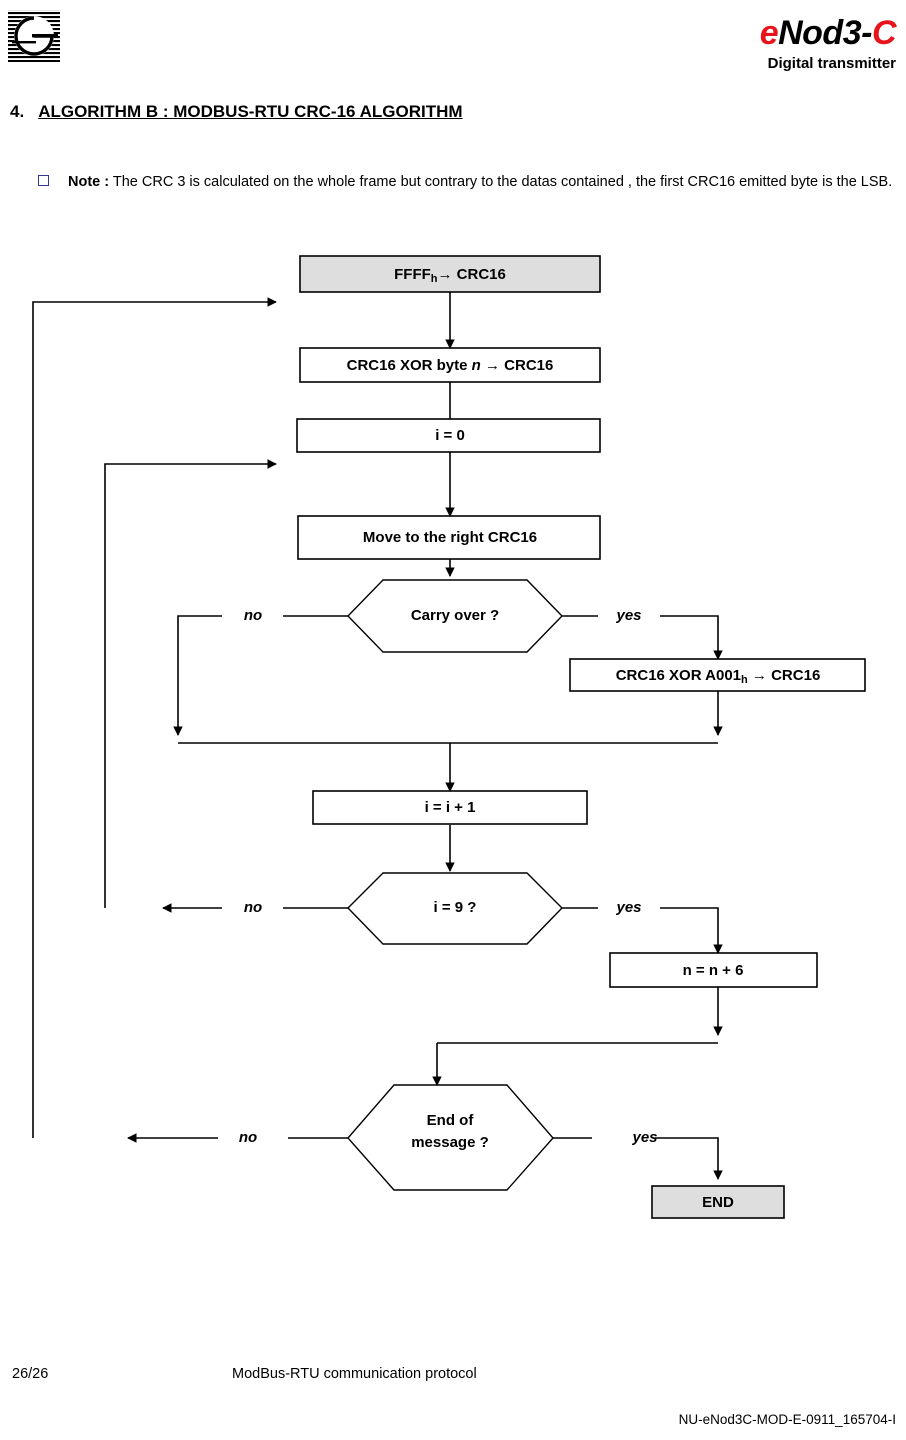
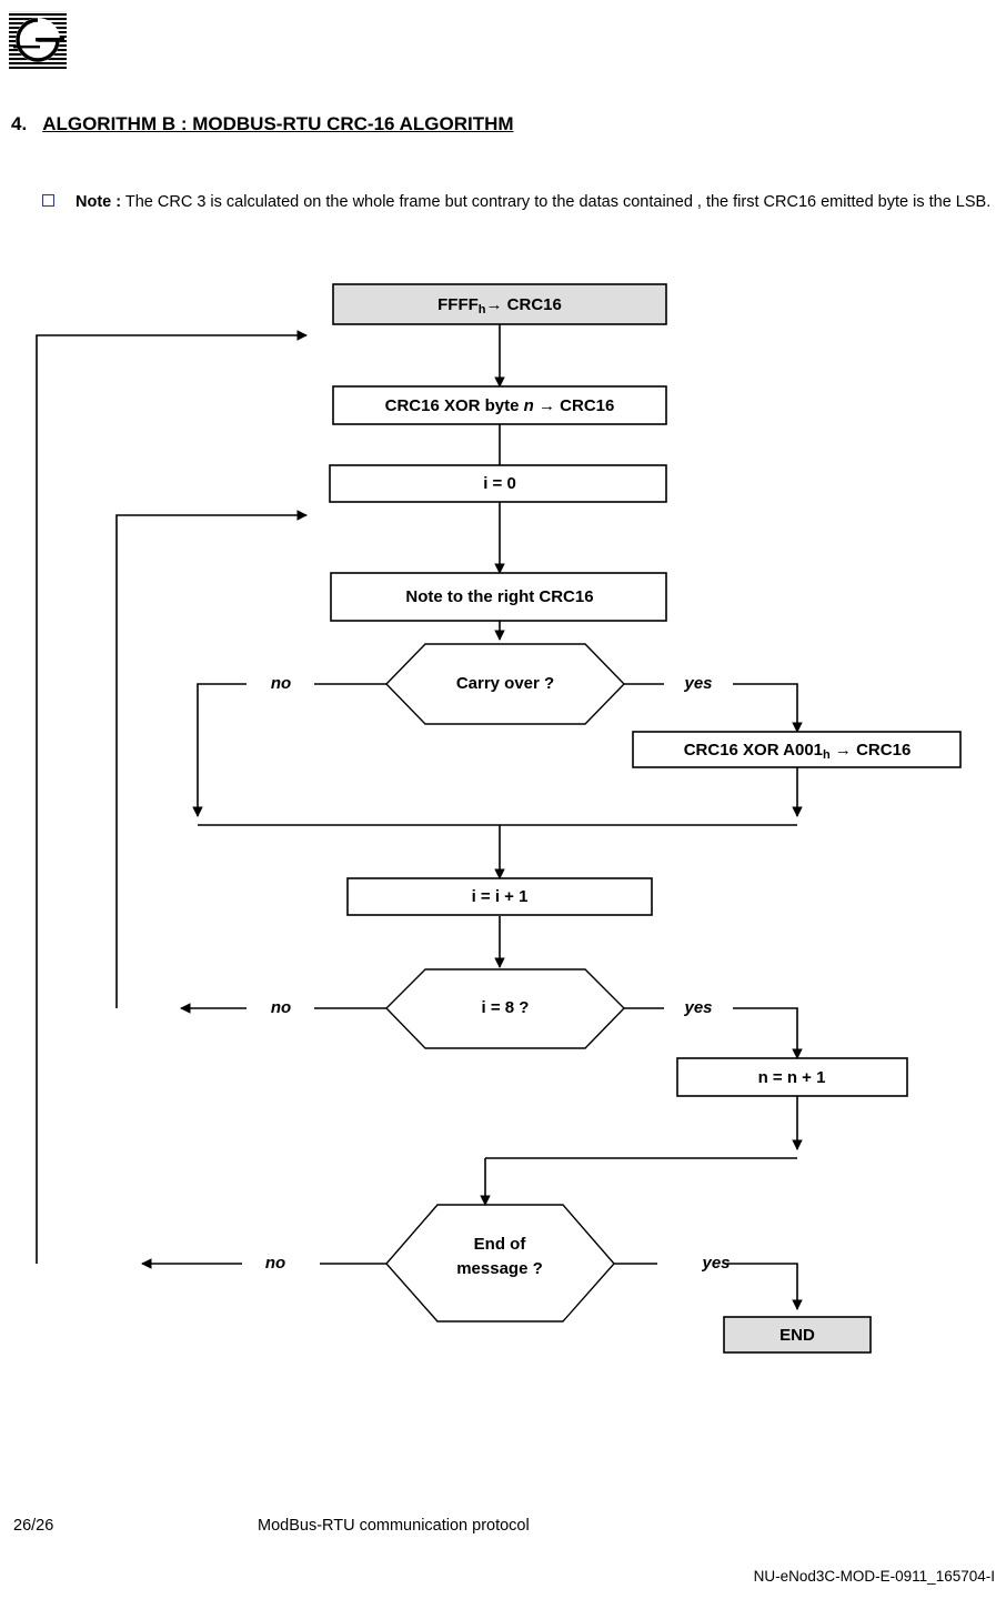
- eNod3-C
- Digital transmitter
  4. ALGORITHM B : MODBUS-RTU CRC-16 ALGORITHM
  Note : The CRC 3 is calculated on the whole frame but contrary to the datas contained , the first CRC16 emitted byte is the LSB.
  FFFFh→ CRC16
  CRC16 XOR byte n → CRC16
  i = 0
- Move to the right CRC16
+ Note to the right CRC16
  Carry over ?
  no
  yes
  CRC16 XOR A001h → CRC16
  i = i + 1
- i = 9 ?
+ i = 8 ?
  no
  yes
- n = n + 6
+ n = n + 1
  End of
  message ?
  no
  yes
  END
  26/26
  ModBus-RTU communication protocol
  NU-eNod3C-MOD-E-0911_165704-I
